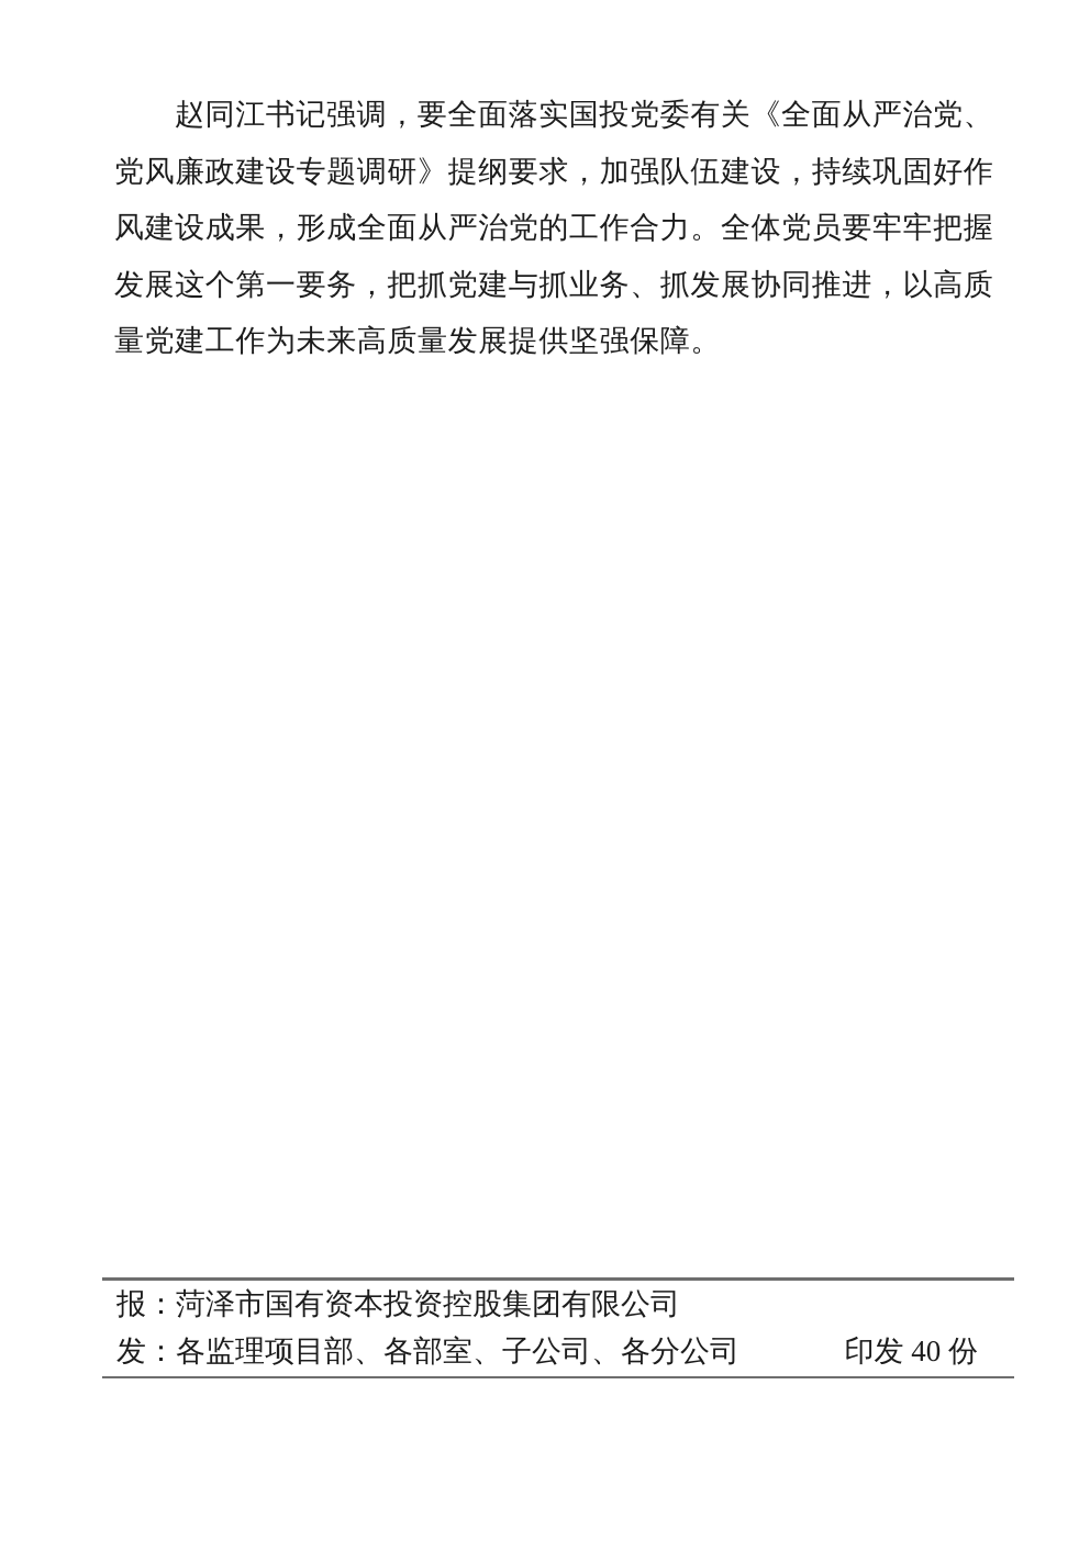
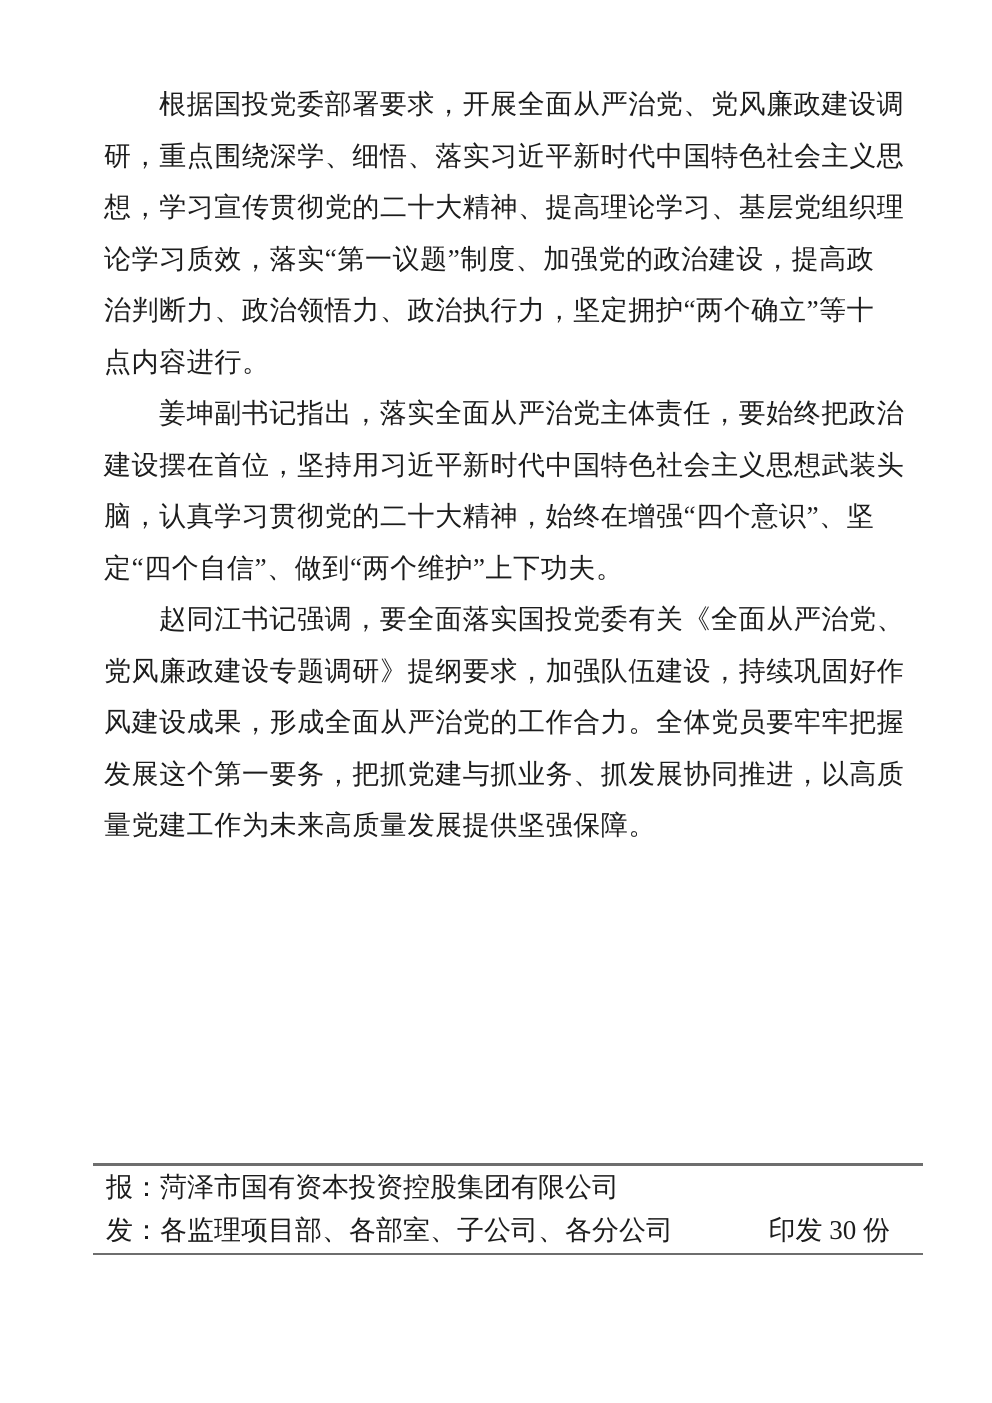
+ 根据国投党委部署要求，开展全面从严治党、党风廉政建设调
+ 研，重点围绕深学、细悟、落实习近平新时代中国特色社会主义思
+ 想，学习宣传贯彻党的二十大精神、提高理论学习、基层党组织理
+ 论学习质效，落实“第一议题”制度、加强党的政治建设，提高政
+ 治判断力、政治领悟力、政治执行力，坚定拥护“两个确立”等十
+ 点内容进行。
+ 姜坤副书记指出，落实全面从严治党主体责任，要始终把政治
+ 建设摆在首位，坚持用习近平新时代中国特色社会主义思想武装头
+ 脑，认真学习贯彻党的二十大精神，始终在增强“四个意识”、坚
+ 定“四个自信”、做到“两个维护”上下功夫。
  赵同江书记强调，要全面落实国投党委有关《全面从严治党、
  党风廉政建设专题调研》提纲要求，加强队伍建设，持续巩固好作
  风建设成果，形成全面从严治党的工作合力。全体党员要牢牢把握
  发展这个第一要务，把抓党建与抓业务、抓发展协同推进，以高质
  量党建工作为未来高质量发展提供坚强保障。
  报：菏泽市国有资本投资控股集团有限公司
  发：各监理项目部、各部室、子公司、各分公司
- 印发 40 份
+ 印发 30 份
